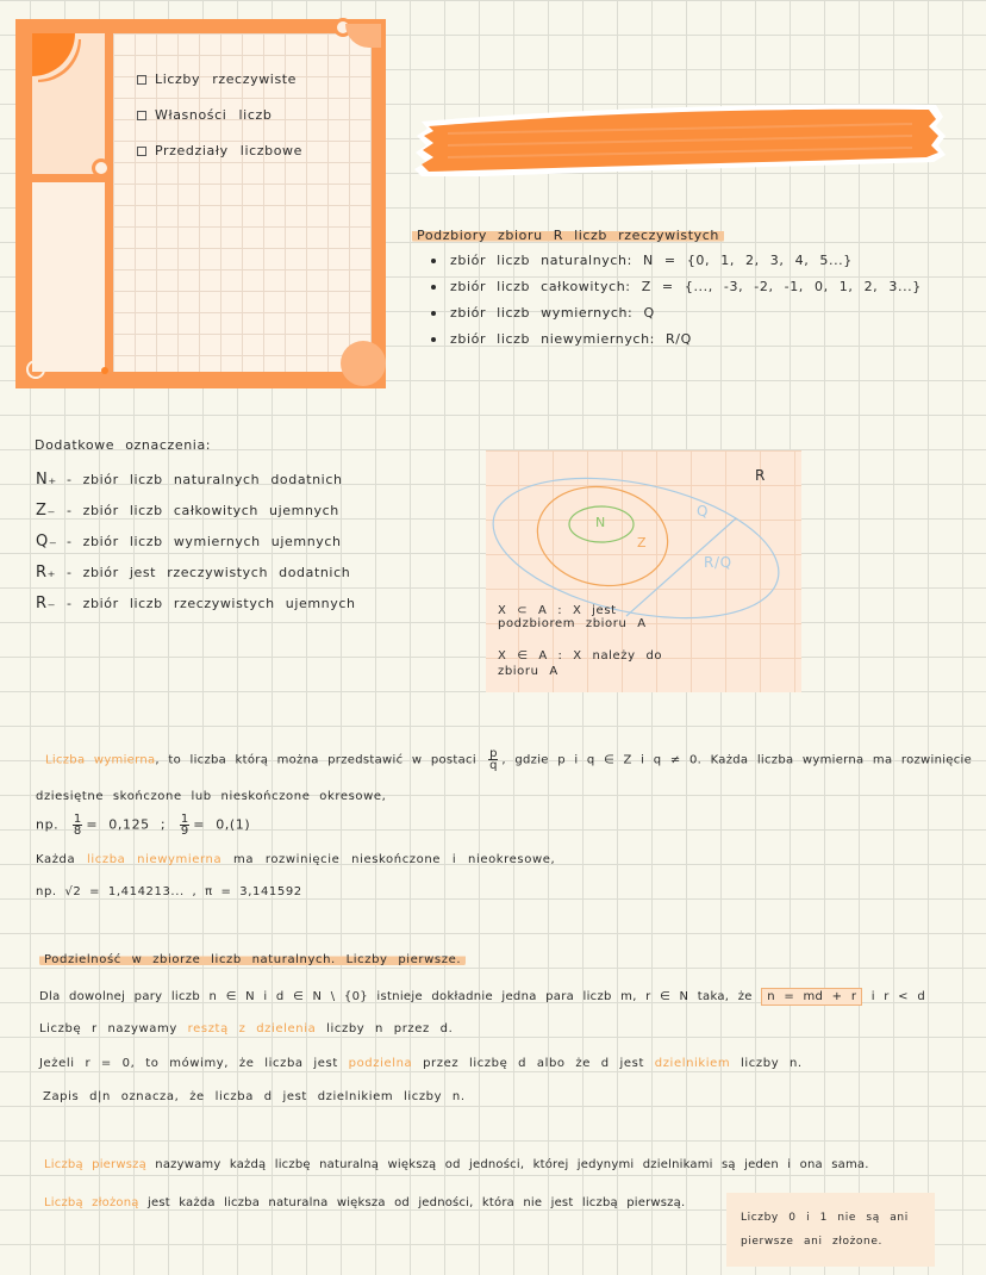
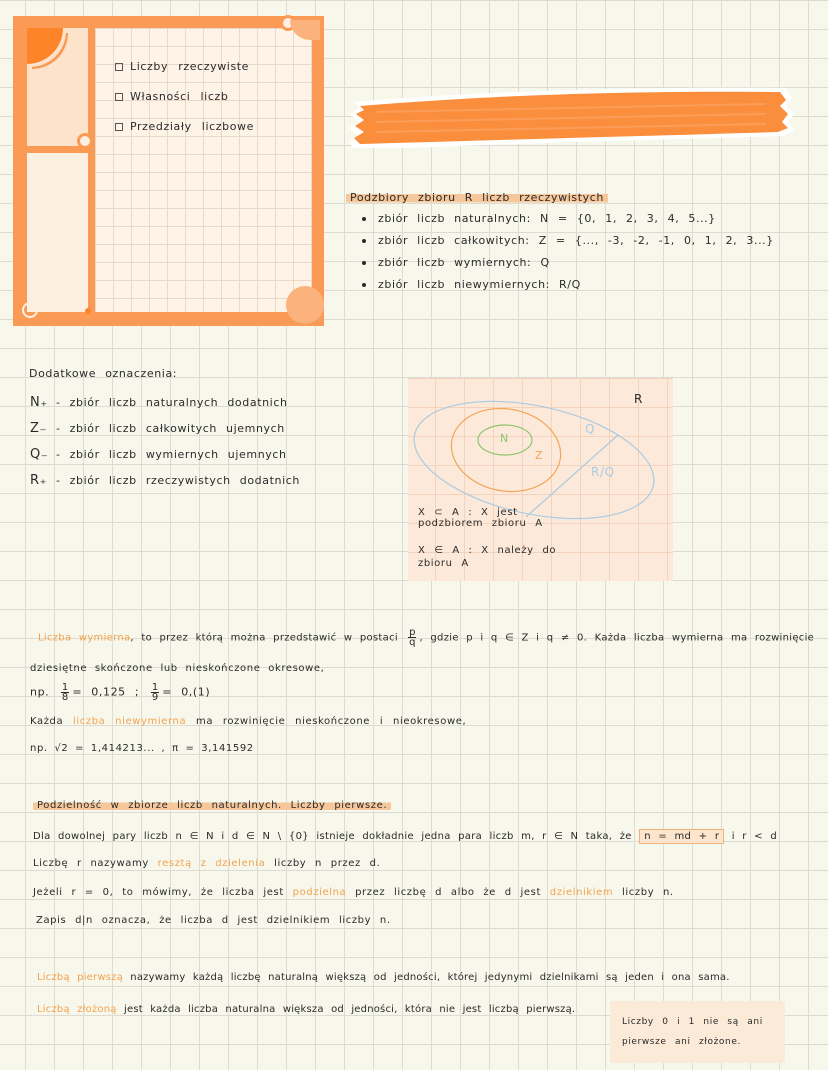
  Liczby rzeczywiste
  Własności liczb
  Przedziały liczbowe
  Podzbiory zbioru R liczb rzeczywistych
  zbiór liczb naturalnych: N = {0, 1, 2, 3, 4, 5...}
  zbiór liczb całkowitych: Z = {..., -3, -2, -1, 0, 1, 2, 3...}
  zbiór liczb wymiernych: Q
  zbiór liczb niewymiernych: R/Q
  Dodatkowe oznaczenia:
  N₊ - zbiór liczb naturalnych dodatnich
  Z₋ - zbiór liczb całkowitych ujemnych
  Q₋ - zbiór liczb wymiernych ujemnych
- R₊ - zbiór jest rzeczywistych dodatnich
+ R₊ - zbiór liczb rzeczywistych dodatnich
- R₋ - zbiór liczb rzeczywistych ujemnych
  R
  Q
  N
  Z
  R/Q
  X ⊂ A : X jest
  podzbiorem zbioru A
  X ∈ A : X należy do
  zbioru A
- Liczba wymierna, to liczba którą można przedstawić w postaci
+ Liczba wymierna, to przez którą można przedstawić w postaci
  p
  q
  , gdzie p i q ∈ Z i q ≠ 0. Każda liczba wymierna ma rozwinięcie
  dziesiętne skończone lub nieskończone okresowe,
  np.
  1
  8
  = 0,125 ;
  1
  9
  = 0,(1)
  Każda liczba niewymierna ma rozwinięcie nieskończone i nieokresowe,
  np. √2 = 1,414213... , π = 3,141592
  Podzielność w zbiorze liczb naturalnych. Liczby pierwsze.
  Dla dowolnej pary liczb n ∈ N i d ∈ N \ {0} istnieje dokładnie jedna para liczb m, r ∈ N taka, że n = md + r i r < d
  Liczbę r nazywamy resztą z dzielenia liczby n przez d.
  Jeżeli r = 0, to mówimy, że liczba jest podzielna przez liczbę d albo że d jest dzielnikiem liczby n.
  Zapis d|n oznacza, że liczba d jest dzielnikiem liczby n.
  Liczbą pierwszą nazywamy każdą liczbę naturalną większą od jedności, której jedynymi dzielnikami są jeden i ona sama.
  Liczbą złożoną jest każda liczba naturalna większa od jedności, która nie jest liczbą pierwszą.
  Liczby 0 i 1 nie są ani
  pierwsze ani złożone.
